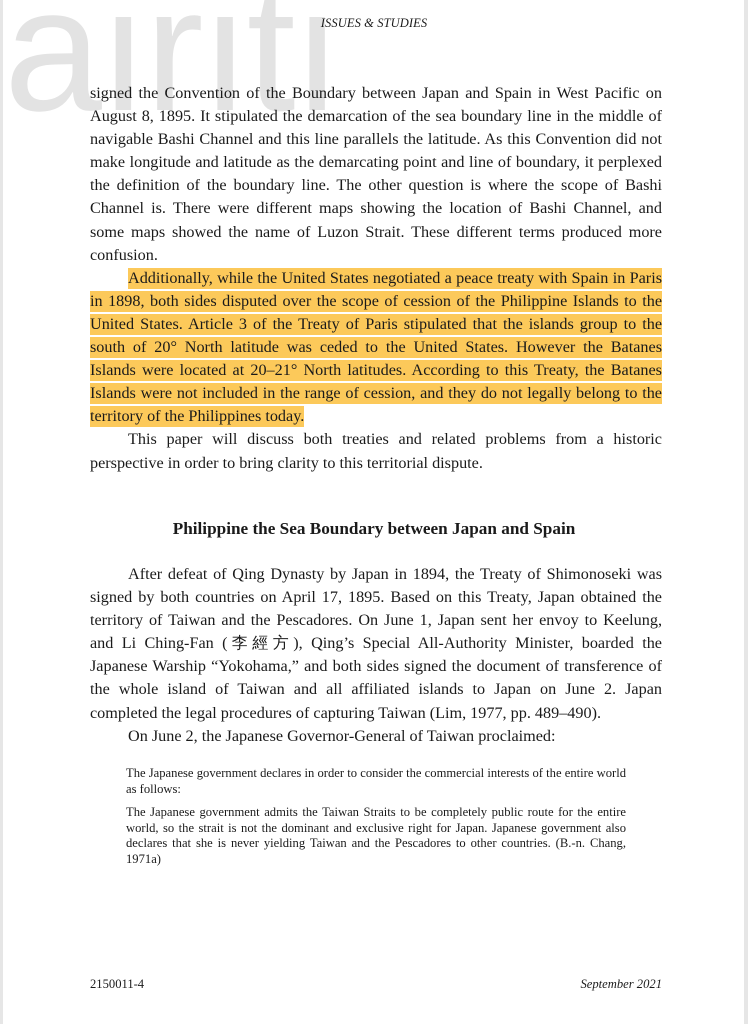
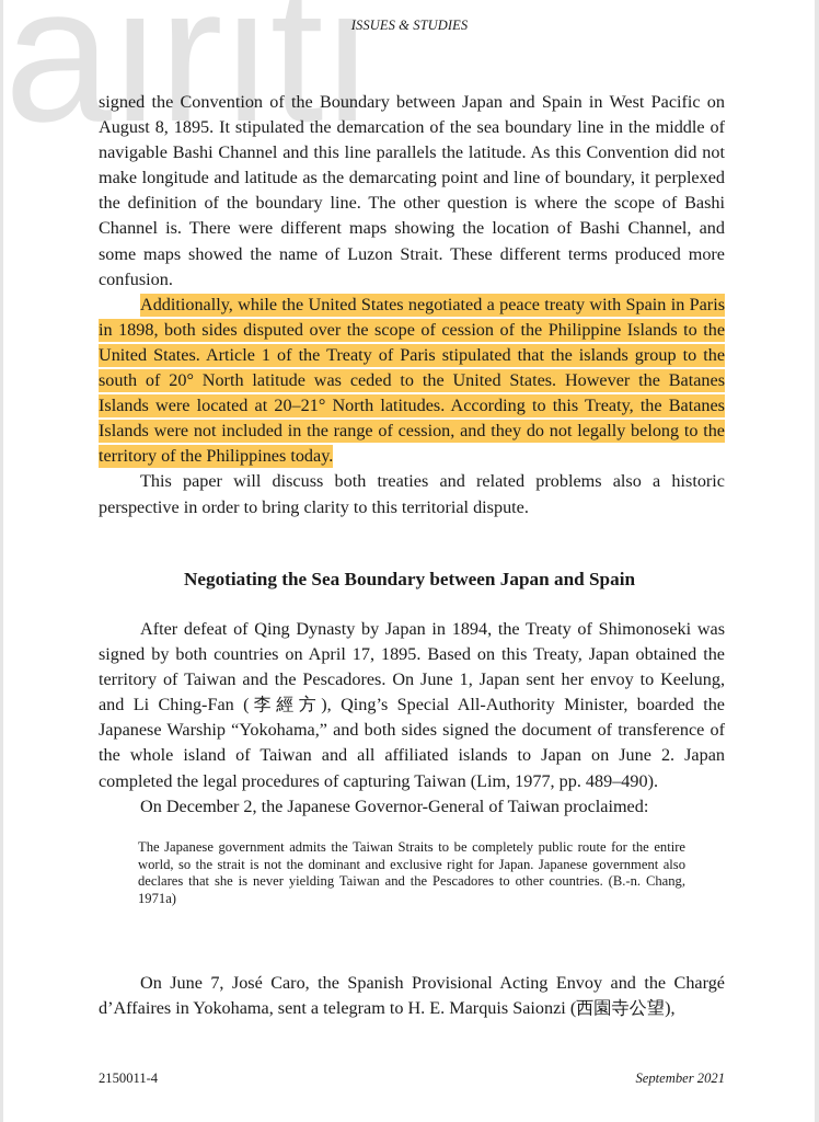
  airiti
  ISSUES & STUDIES
  signed the Convention of the Boundary between Japan and Spain in West Pacific on August 8, 1895. It stipulated the demarcation of the sea boundary line in the middle of navigable Bashi Channel and this line parallels the latitude. As this Convention did not make longitude and latitude as the demarcating point and line of boundary, it perplexed the definition of the boundary line. The other question is where the scope of Bashi Channel is. There were different maps showing the location of Bashi Channel, and some maps showed the name of Luzon Strait. These different terms produced more confusion.
- Additionally, while the United States negotiated a peace treaty with Spain in Paris in 1898, both sides disputed over the scope of cession of the Philippine Islands to the United States. Article 3 of the Treaty of Paris stipulated that the islands group to the south of 20° North latitude was ceded to the United States. However the Batanes Islands were located at 20–21° North latitudes. According to this Treaty, the Batanes Islands were not included in the range of cession, and they do not legally belong to the territory of the Philippines today.
+ Additionally, while the United States negotiated a peace treaty with Spain in Paris in 1898, both sides disputed over the scope of cession of the Philippine Islands to the United States. Article 1 of the Treaty of Paris stipulated that the islands group to the south of 20° North latitude was ceded to the United States. However the Batanes Islands were located at 20–21° North latitudes. According to this Treaty, the Batanes Islands were not included in the range of cession, and they do not legally belong to the territory of the Philippines today.
- This paper will discuss both treaties and related problems from a historic perspective in order to bring clarity to this territorial dispute.
+ This paper will discuss both treaties and related problems also a historic perspective in order to bring clarity to this territorial dispute.
- Philippine the Sea Boundary between Japan and Spain
+ Negotiating the Sea Boundary between Japan and Spain
  After defeat of Qing Dynasty by Japan in 1894, the Treaty of Shimonoseki was signed by both countries on April 17, 1895. Based on this Treaty, Japan obtained the territory of Taiwan and the Pescadores. On June 1, Japan sent her envoy to Keelung, and Li Ching-Fan (李經方), Qing’s Special All-Authority Minister, boarded the Japanese Warship “Yokohama,” and both sides signed the document of transference of the whole island of Taiwan and all affiliated islands to Japan on June 2. Japan completed the legal procedures of capturing Taiwan (Lim, 1977, pp. 489–490).
- On June 2, the Japanese Governor-General of Taiwan proclaimed:
+ On December 2, the Japanese Governor-General of Taiwan proclaimed:
- The Japanese government declares in order to consider the commercial interests of the entire world as follows:
  The Japanese government admits the Taiwan Straits to be completely public route for the entire world, so the strait is not the dominant and exclusive right for Japan. Japanese government also declares that she is never yielding Taiwan and the Pescadores to other countries. (B.-n. Chang, 1971a)
+ On June 7, José Caro, the Spanish Provisional Acting Envoy and the Chargé d’Affaires in Yokohama, sent a telegram to H. E. Marquis Saionzi (西園寺公望),
  2150011-4
  September 2021
